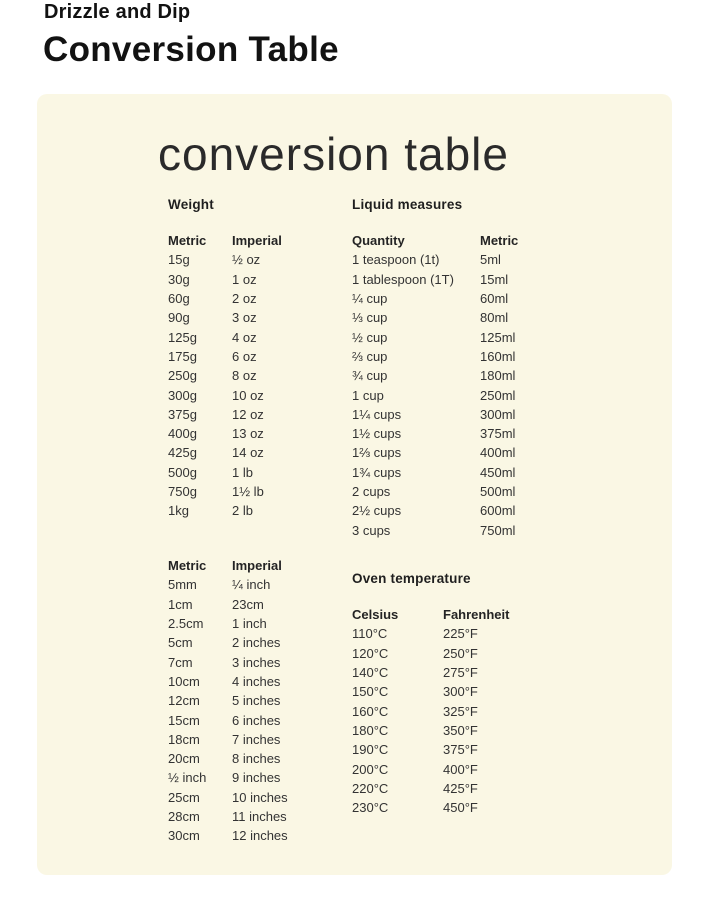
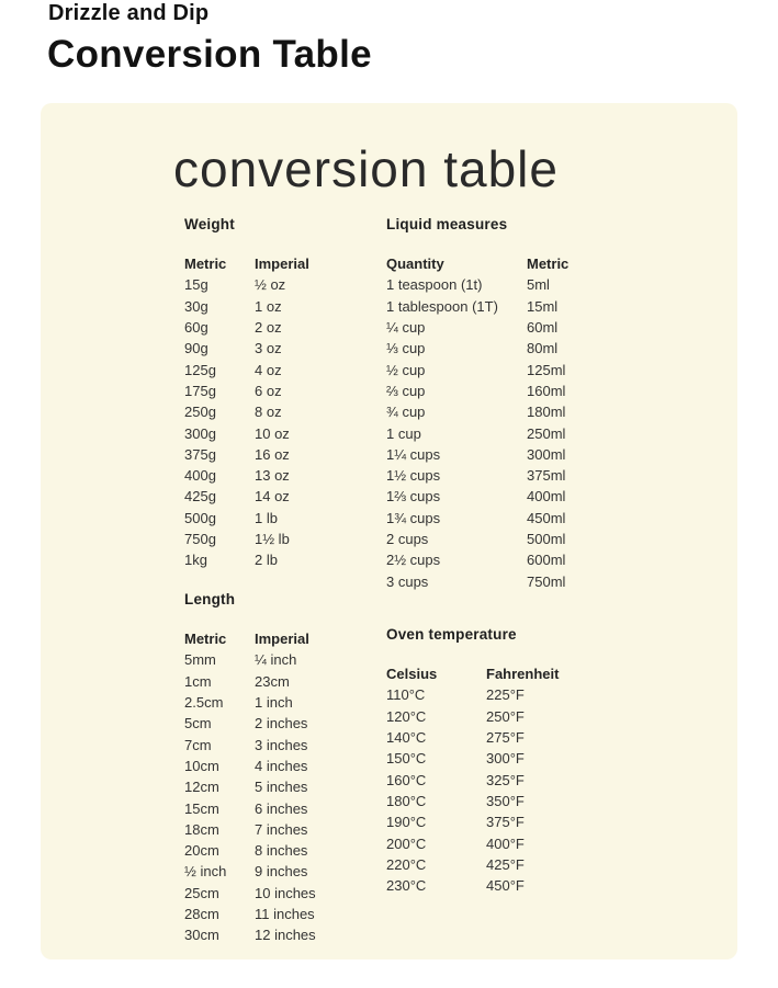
  Drizzle and Dip
  Conversion Table
  conversion table
  Weight
  Metric
  Imperial
  15g
  ½ oz
  30g
  1 oz
  60g
  2 oz
  90g
  3 oz
  125g
  4 oz
  175g
  6 oz
  250g
  8 oz
  300g
  10 oz
  375g
- 12 oz
+ 16 oz
  400g
  13 oz
  425g
  14 oz
  500g
  1 lb
  750g
  1½ lb
  1kg
  2 lb
  Liquid measures
  Quantity
  Metric
  1 teaspoon (1t)
  5ml
  1 tablespoon (1T)
  15ml
  ¼ cup
  60ml
  ⅓ cup
  80ml
  ½ cup
  125ml
  ⅔ cup
  160ml
  ¾ cup
  180ml
  1 cup
  250ml
  1¼ cups
  300ml
  1½ cups
  375ml
  1⅔ cups
  400ml
  1¾ cups
  450ml
  2 cups
  500ml
  2½ cups
  600ml
  3 cups
  750ml
+ Length
  Metric
  Imperial
  5mm
  ¼ inch
  1cm
  23cm
  2.5cm
  1 inch
  5cm
  2 inches
  7cm
  3 inches
  10cm
  4 inches
  12cm
  5 inches
  15cm
  6 inches
  18cm
  7 inches
  20cm
  8 inches
  ½ inch
  9 inches
  25cm
  10 inches
  28cm
  11 inches
  30cm
  12 inches
  Oven temperature
  Celsius
  Fahrenheit
  110°C
  225°F
  120°C
  250°F
  140°C
  275°F
  150°C
  300°F
  160°C
  325°F
  180°C
  350°F
  190°C
  375°F
  200°C
  400°F
  220°C
  425°F
  230°C
  450°F
